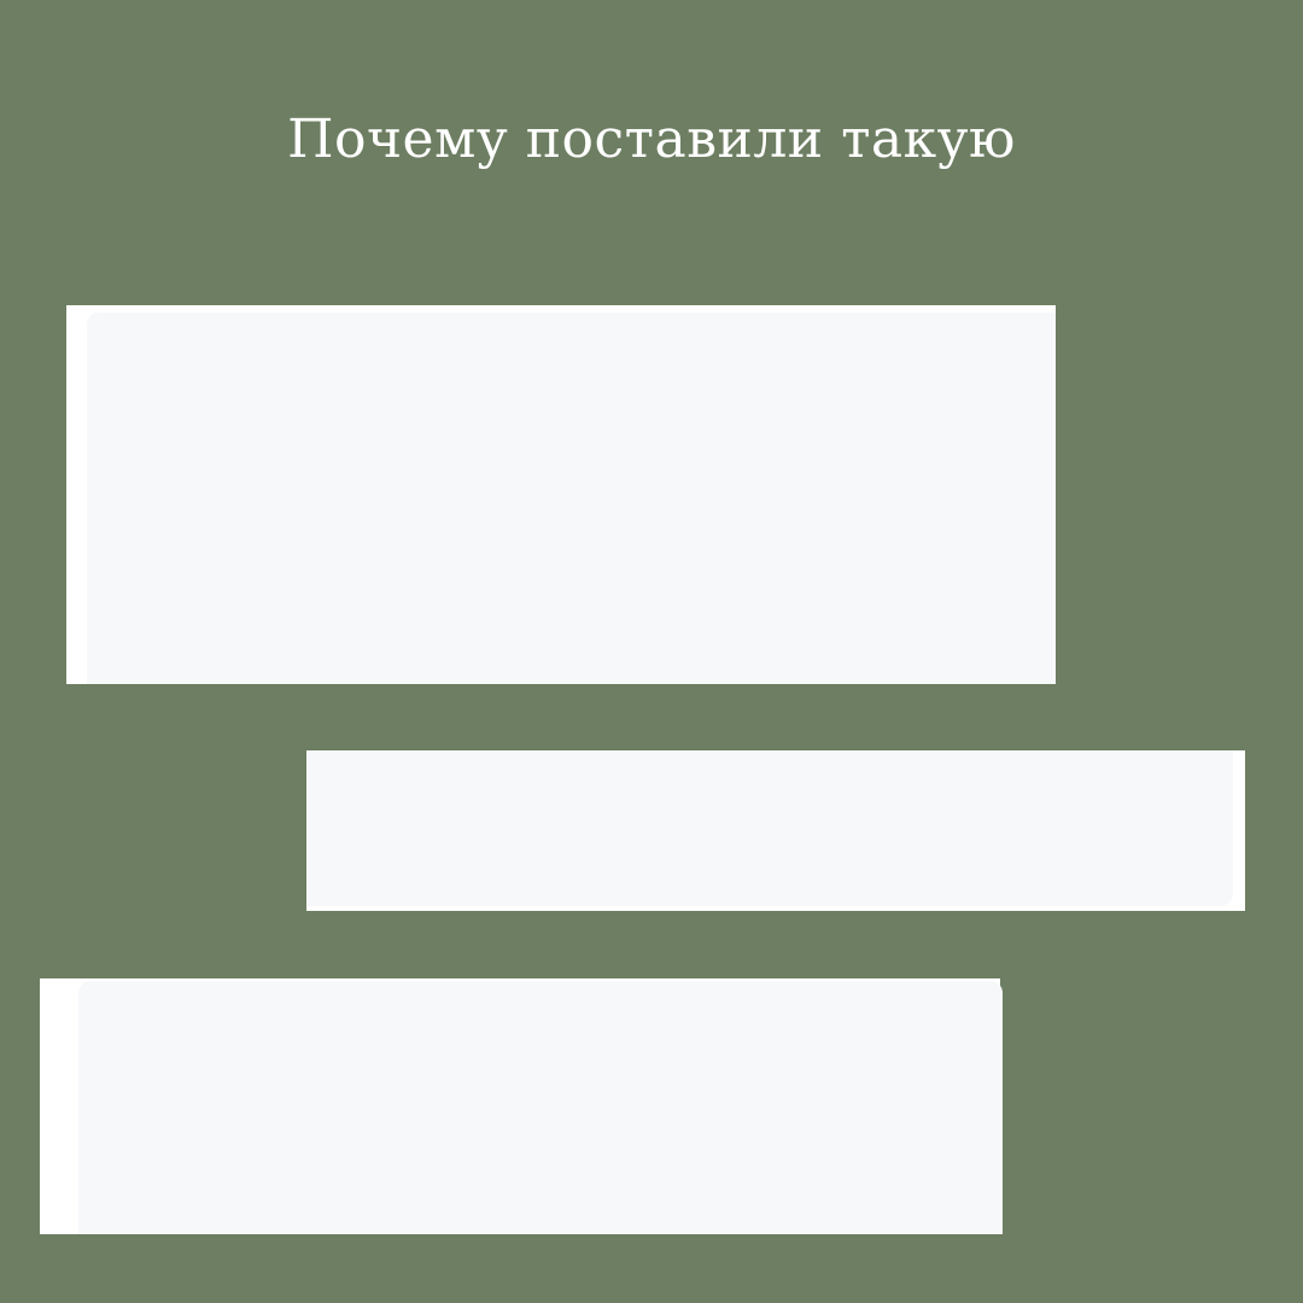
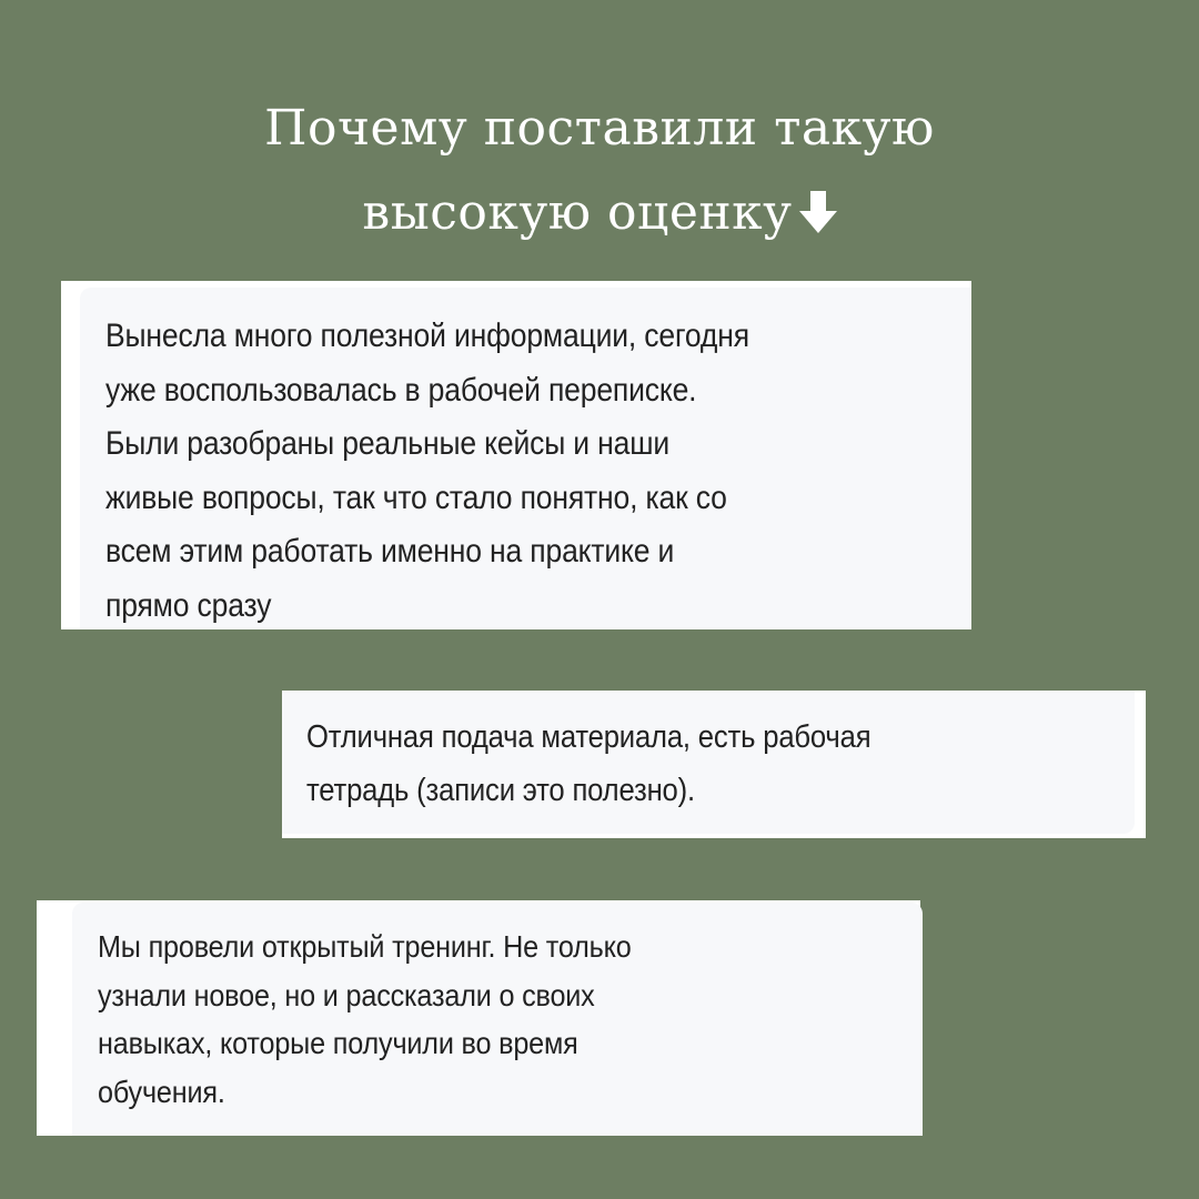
  Почему поставили такую
+ высокую оценку
+ Вынесла много полезной информации, сегодня
+ уже воспользовалась в рабочей переписке.
+ Были разобраны реальные кейсы и наши
+ живые вопросы, так что стало понятно, как со
+ всем этим работать именно на практике и
+ прямо сразу
+ Отличная подача материала, есть рабочая
+ тетрадь (записи это полезно).
+ Мы провели открытый тренинг. Не только
+ узнали новое, но и рассказали о своих
+ навыках, которые получили во время
+ обучения.
